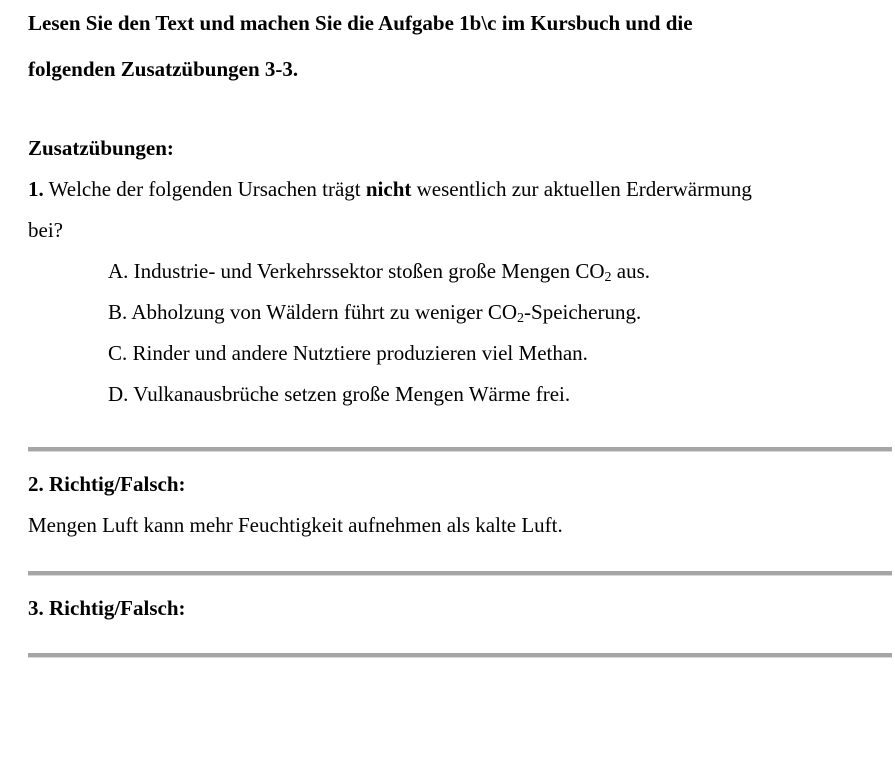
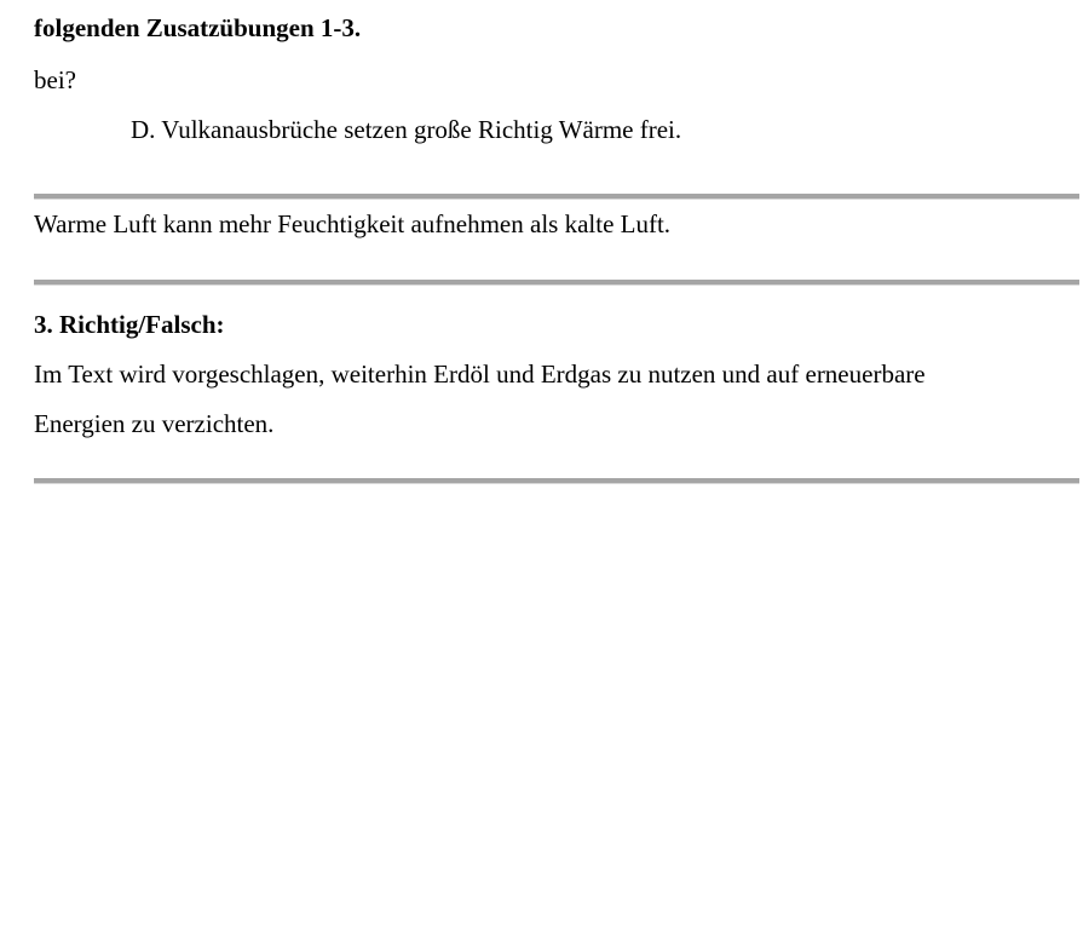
- Lesen Sie den Text und machen Sie die Aufgabe 1b\c im Kursbuch und die
- folgenden Zusatzübungen 3-3.
+ folgenden Zusatzübungen 1-3.
- Zusatzübungen:
- 1. Welche der folgenden Ursachen trägt nicht wesentlich zur aktuellen Erderwärmung
  bei?
- A. Industrie- und Verkehrssektor stoßen große Mengen CO2 aus.
- B. Abholzung von Wäldern führt zu weniger CO2-Speicherung.
- C. Rinder und andere Nutztiere produzieren viel Methan.
- D. Vulkanausbrüche setzen große Mengen Wärme frei.
+ D. Vulkanausbrüche setzen große Richtig Wärme frei.
- 2. Richtig/Falsch:
- Mengen Luft kann mehr Feuchtigkeit aufnehmen als kalte Luft.
+ Warme Luft kann mehr Feuchtigkeit aufnehmen als kalte Luft.
  3. Richtig/Falsch:
+ Im Text wird vorgeschlagen, weiterhin Erdöl und Erdgas zu nutzen und auf erneuerbare
+ Energien zu verzichten.
